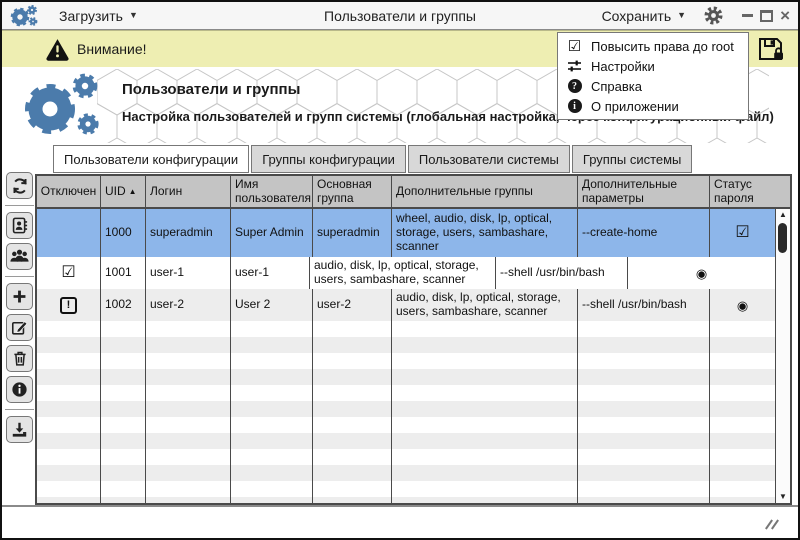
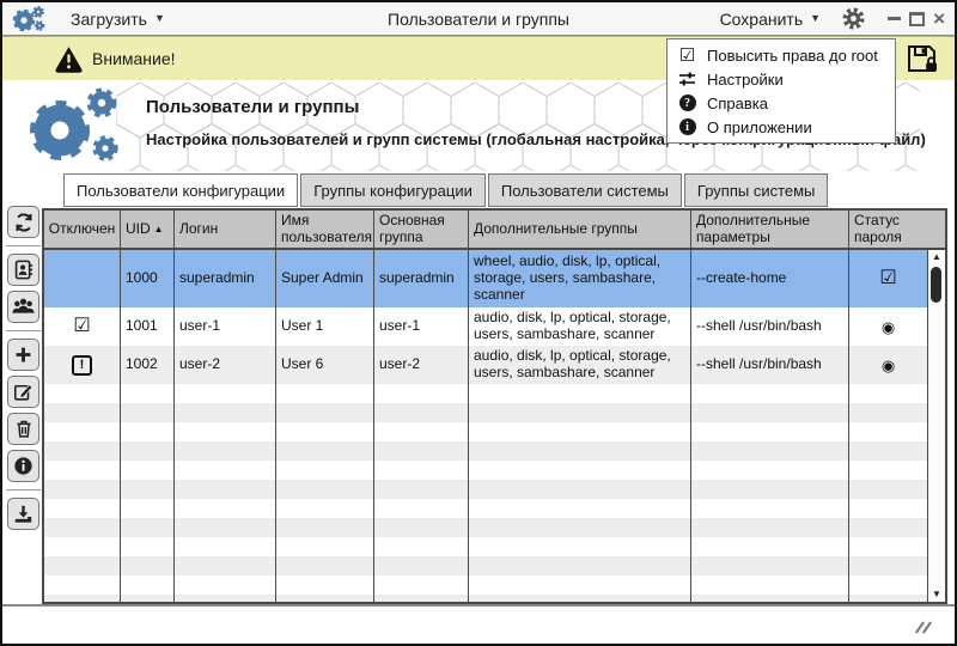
  Загрузить
  ▼
  Пользователи и группы
  Сохранить
  ▼
  ×
  Внимание!
  Пользователи и группы
  Настройка пользователей и групп системы (глобальная настройкаайл)
  ☑
  Повысить права до root
  Настройки
  ?
  Справка
  i
  О приложении
  Пользователи конфигурации
  Группы конфигурации
  Пользователи системы
  Группы системы
  Отключен
  UID
  ▲
  Логин
  Имя пользователя
  Основная группа
  Дополнительные группы
  Дополнительные параметры
  Статус пароля
  1000
  superadmin
  Super Admin
  superadmin
  wheel, audio, disk, lp, optical, storage, users, sambashare, scanner
  --create-home
  ☑
  ☑
  1001
  user-1
+ User 1
  user-1
  audio, disk, lp, optical, storage, users, sambashare, scanner
  --shell /usr/bin/bash
  ◉
  !
  1002
  user-2
- User 2
+ User 6
  user-2
  audio, disk, lp, optical, storage, users, sambashare, scanner
  --shell /usr/bin/bash
  ◉
  ▲
  ▼
